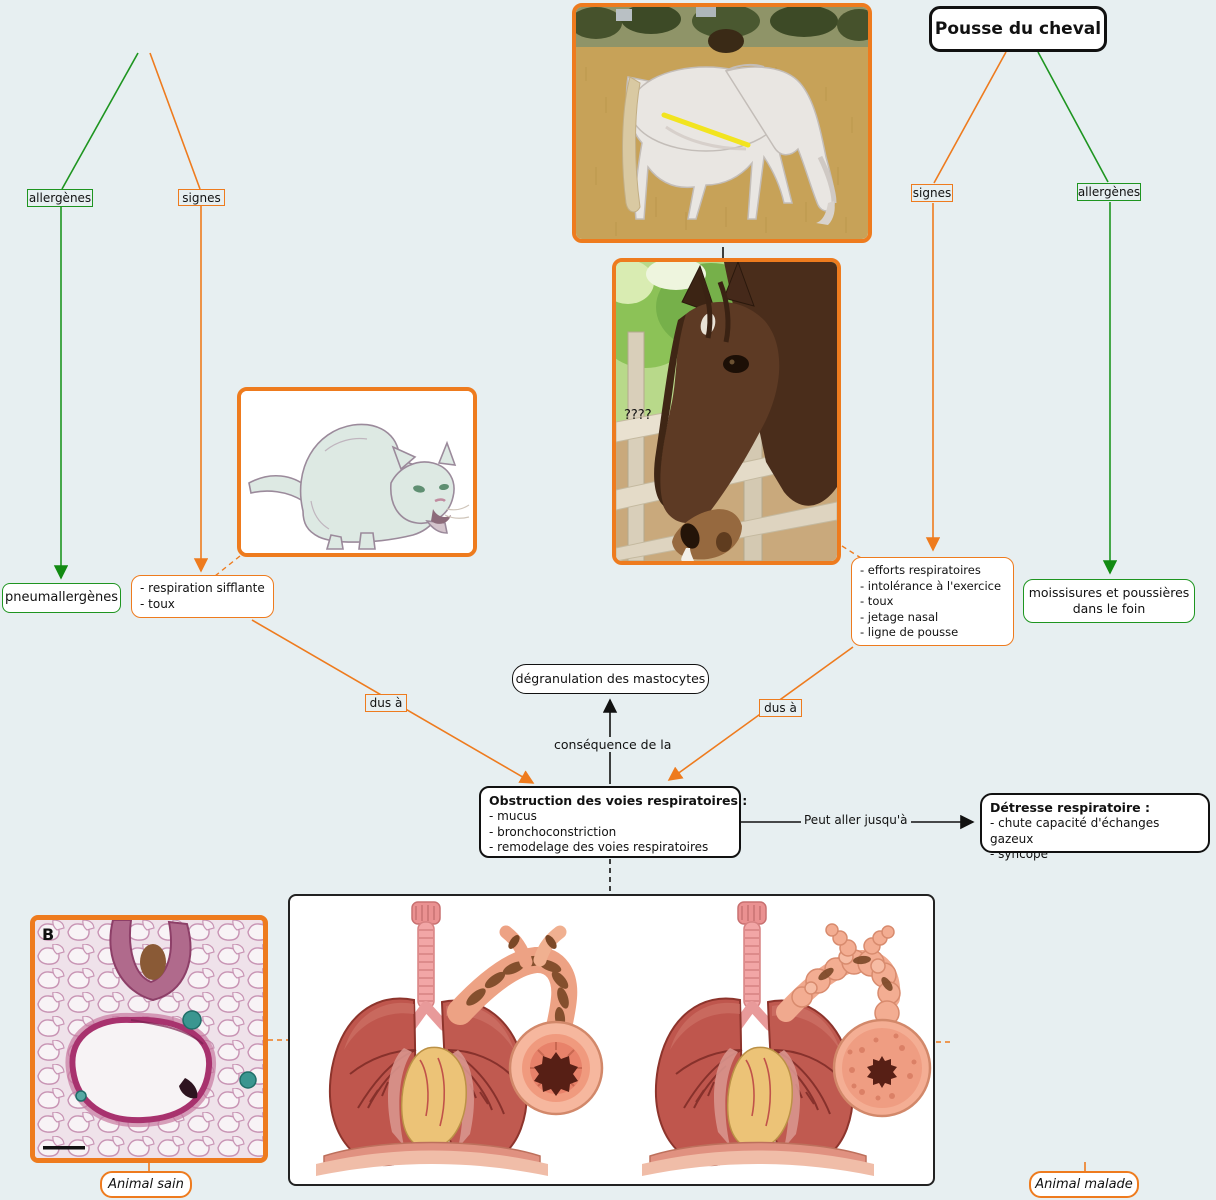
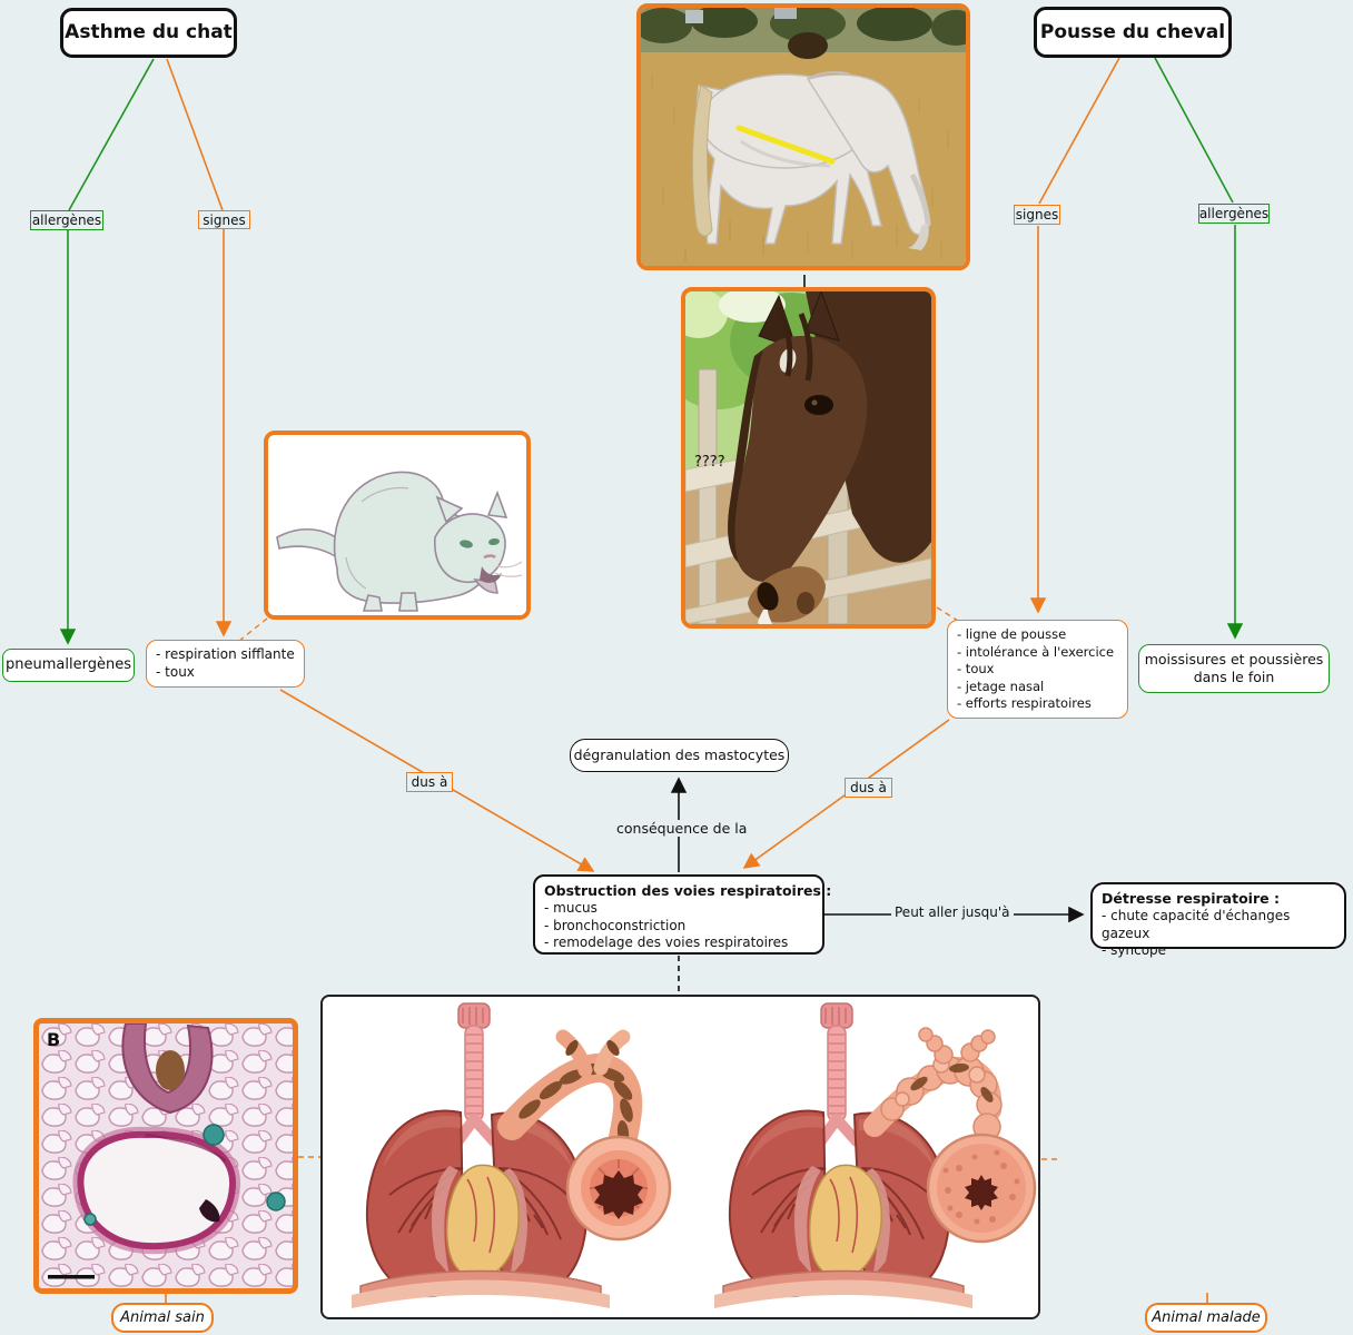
+ Asthme du chat
  Pousse du cheval
  allergènes
  signes
  signes
  allergènes
  dus à
  dus à
  conséquence de la
  Peut aller jusqu'à
  pneumallergènes
  - respiration sifflante
  - toux
- - efforts respiratoires
+ - ligne de pousse
  - intolérance à l'exercice
  - toux
  - jetage nasal
- - ligne de pousse
+ - efforts respiratoires
  moissisures et poussières
  dans le foin
  dégranulation des mastocytes
  Obstruction des voies respiratoires :
  - mucus
  - bronchoconstriction
  - remodelage des voies respiratoires
  Détresse respiratoire :
  - chute capacité d'échanges gazeux
  - syncope
  Animal sain
  Animal malade
  ????
  B
